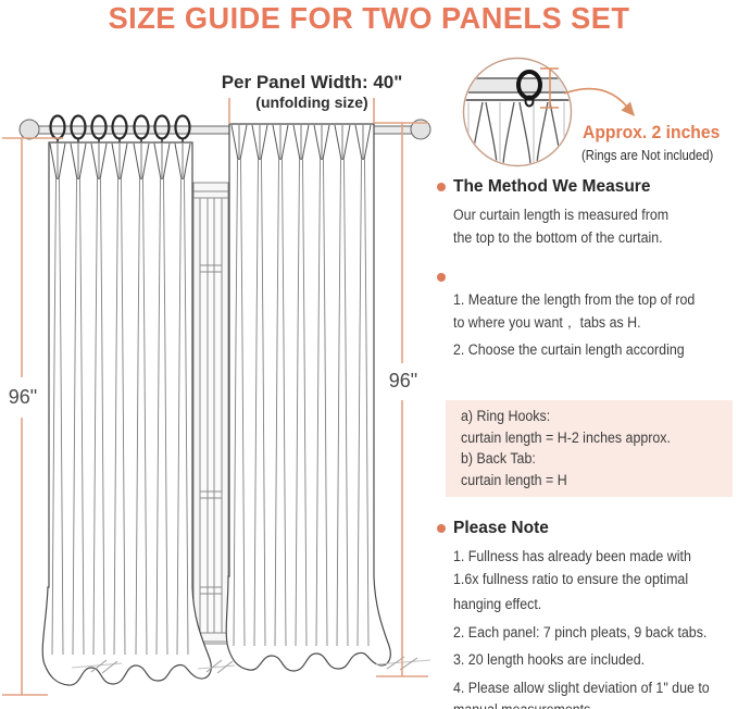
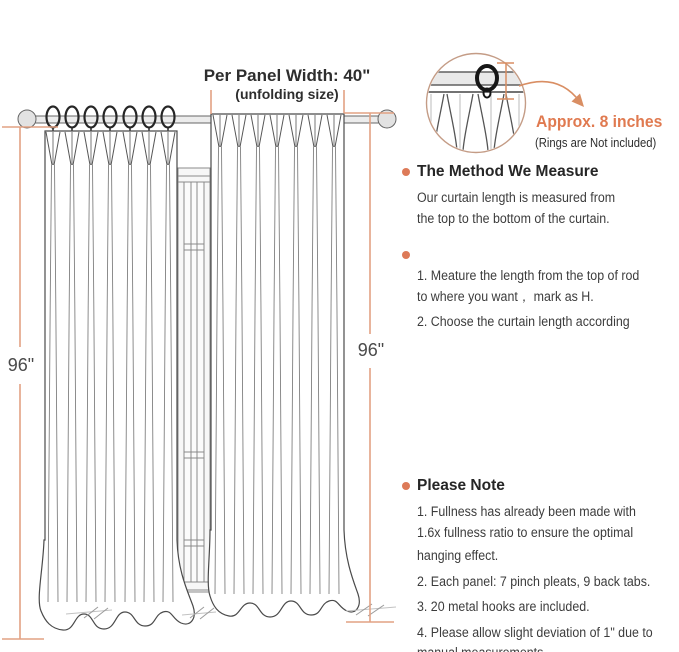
- SIZE GUIDE FOR TWO PANELS SET
  Per Panel Width: 40"
  (unfolding size)
  96"
  96"
- Approx. 2 inches
+ Approx. 8 inches
  (Rings are Not included)
  The Method We Measure
  Our curtain length is measured from
  the top to the bottom of the curtain.
  1. Meature the length from the top of rod
- to where you want， tabs as H.
+ to where you want， mark as H.
  2. Choose the curtain length according
- a) Ring Hooks:
- curtain length = H-2 inches approx.
- b) Back Tab:
- curtain length = H
  Please Note
  1. Fullness has already been made with
  1.6x fullness ratio to ensure the optimal
  hanging effect.
  2. Each panel: 7 pinch pleats, 9 back tabs.
- 3. 20 length hooks are included.
+ 3. 20 metal hooks are included.
  4. Please allow slight deviation of 1" due to
